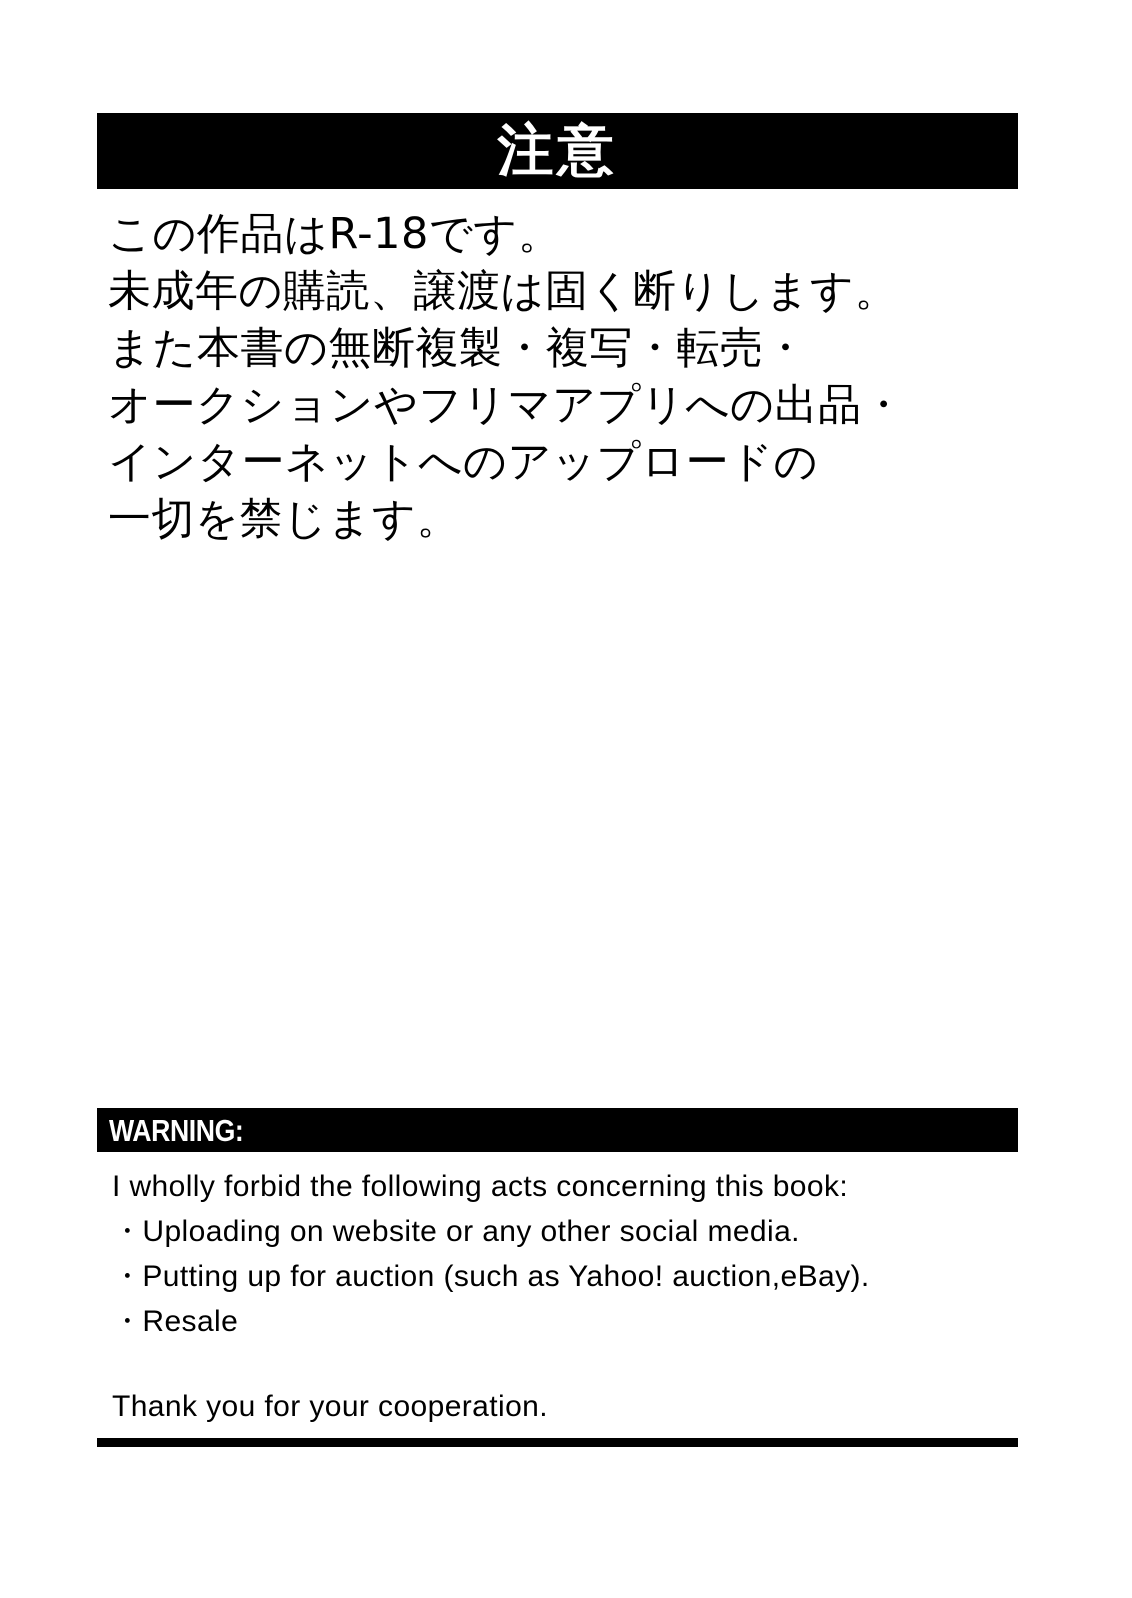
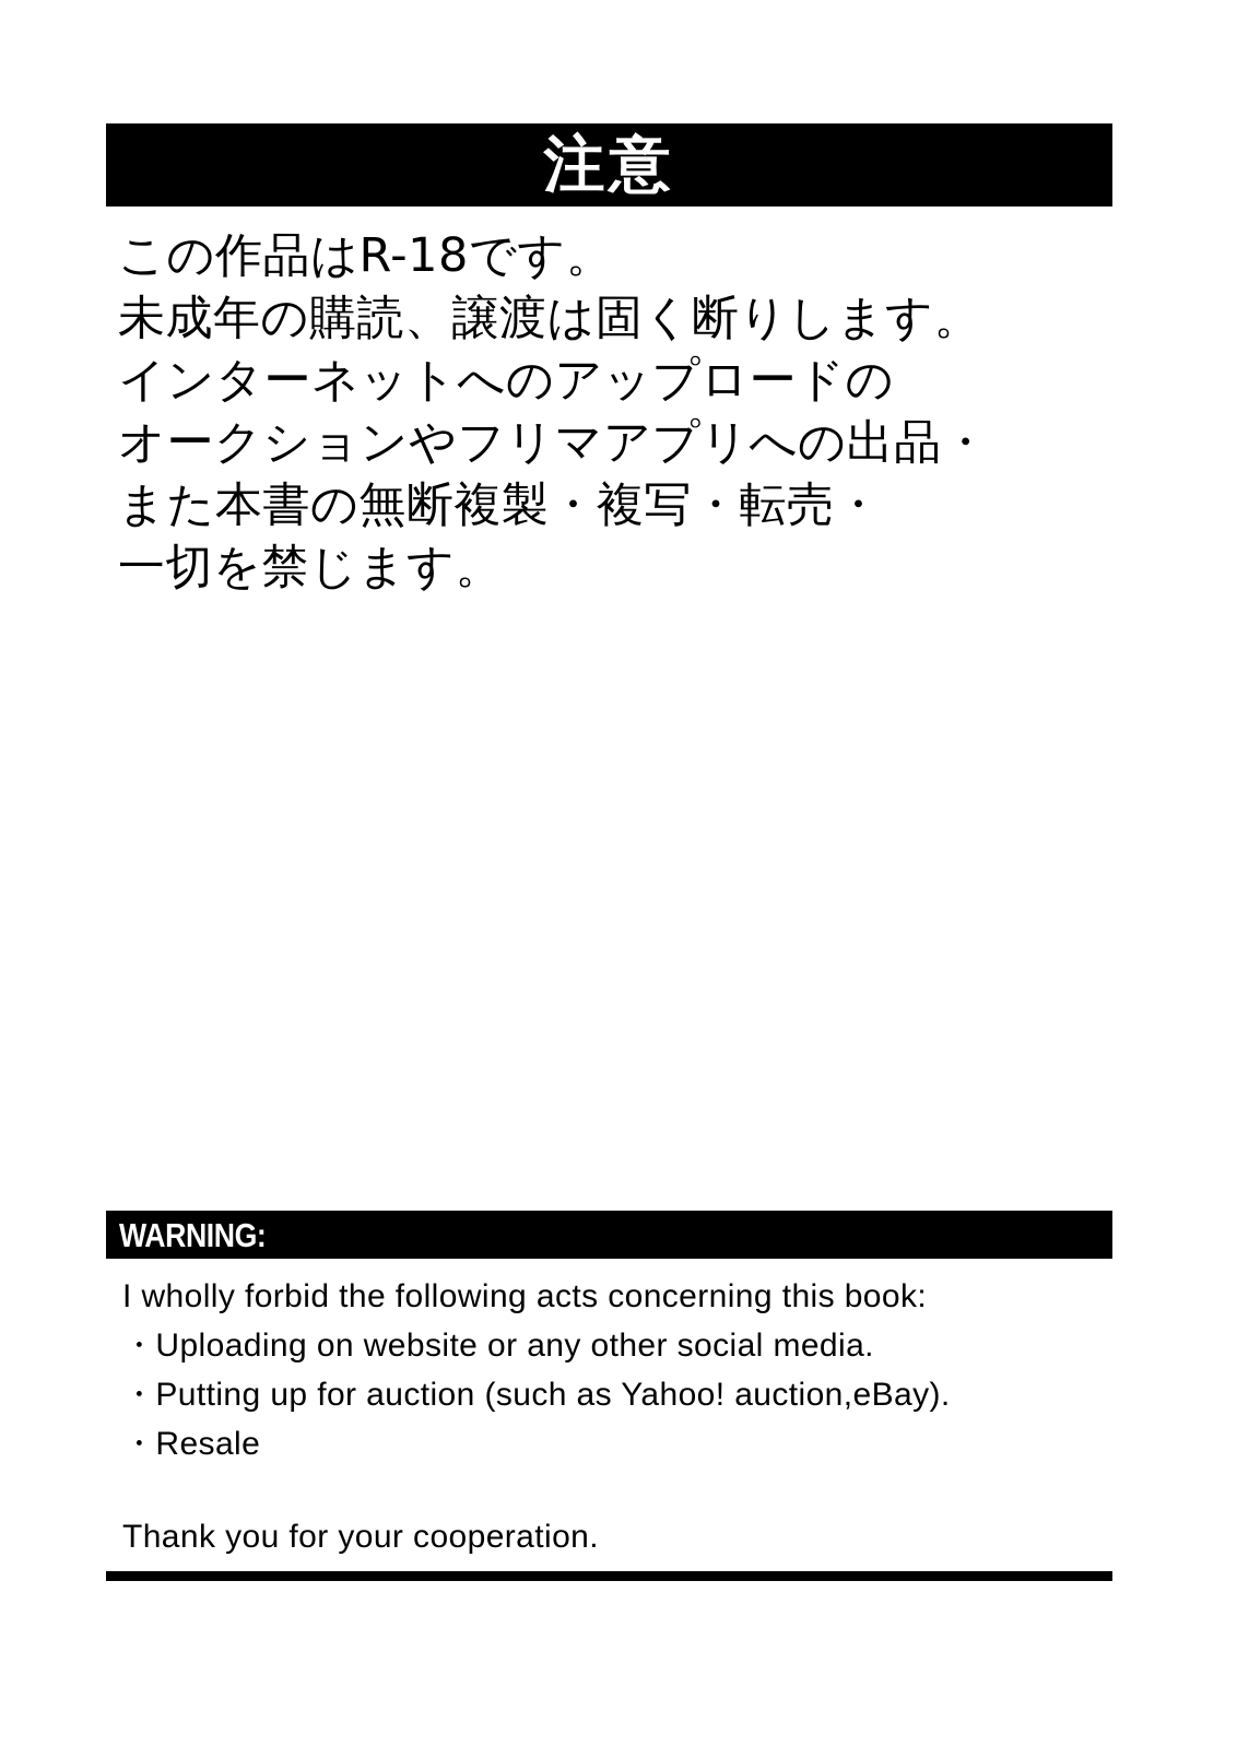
  注意
  この作品はR-18です。
  未成年の購読、譲渡は固く断りします。
- また本書の無断複製・複写・転売・
+ インターネットへのアップロードの
  オークションやフリマアプリへの出品・
- インターネットへのアップロードの
+ また本書の無断複製・複写・転売・
  一切を禁じます。
  WARNING:
  I wholly forbid the following acts concerning this book:
  ・Uploading on website or any other social media.
  ・Putting up for auction (such as Yahoo! auction,eBay).
  ・Resale
  Thank you for your cooperation.
